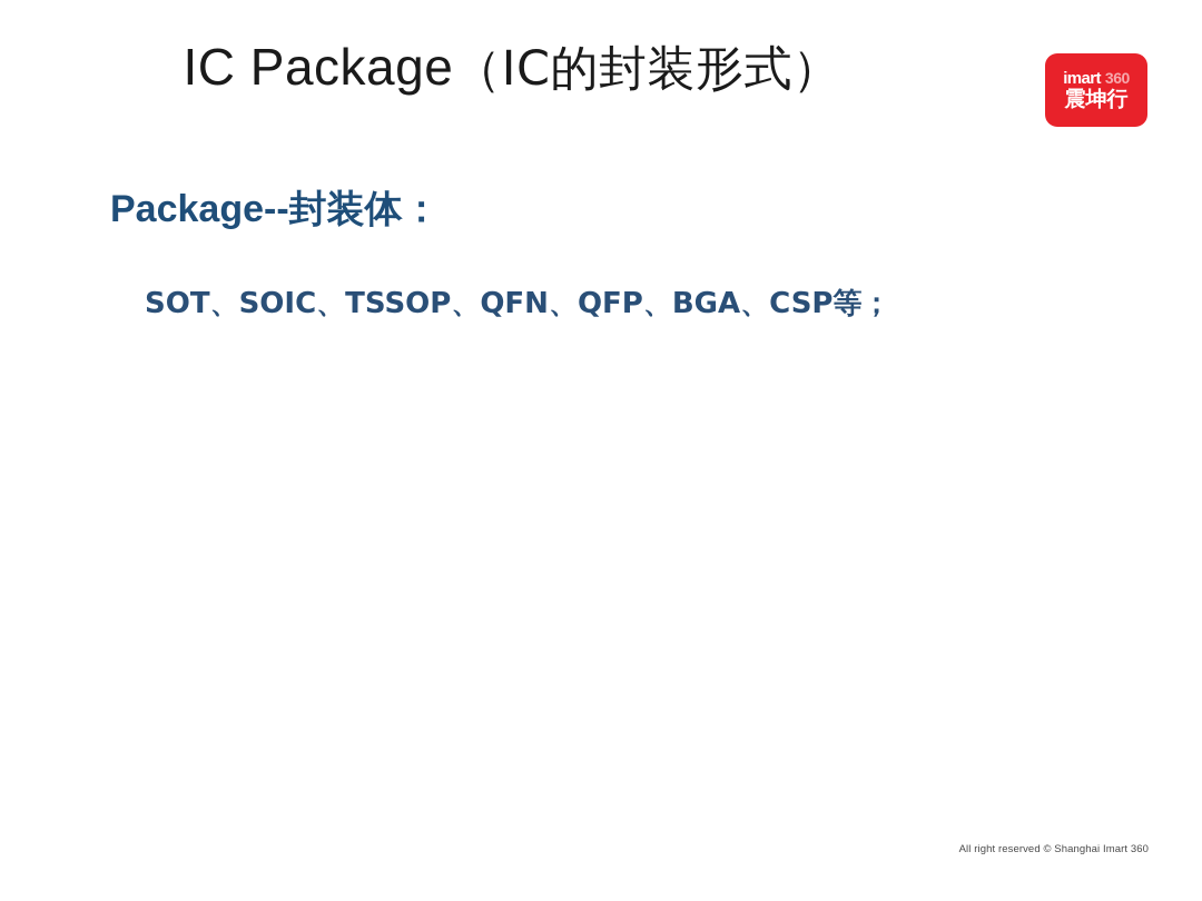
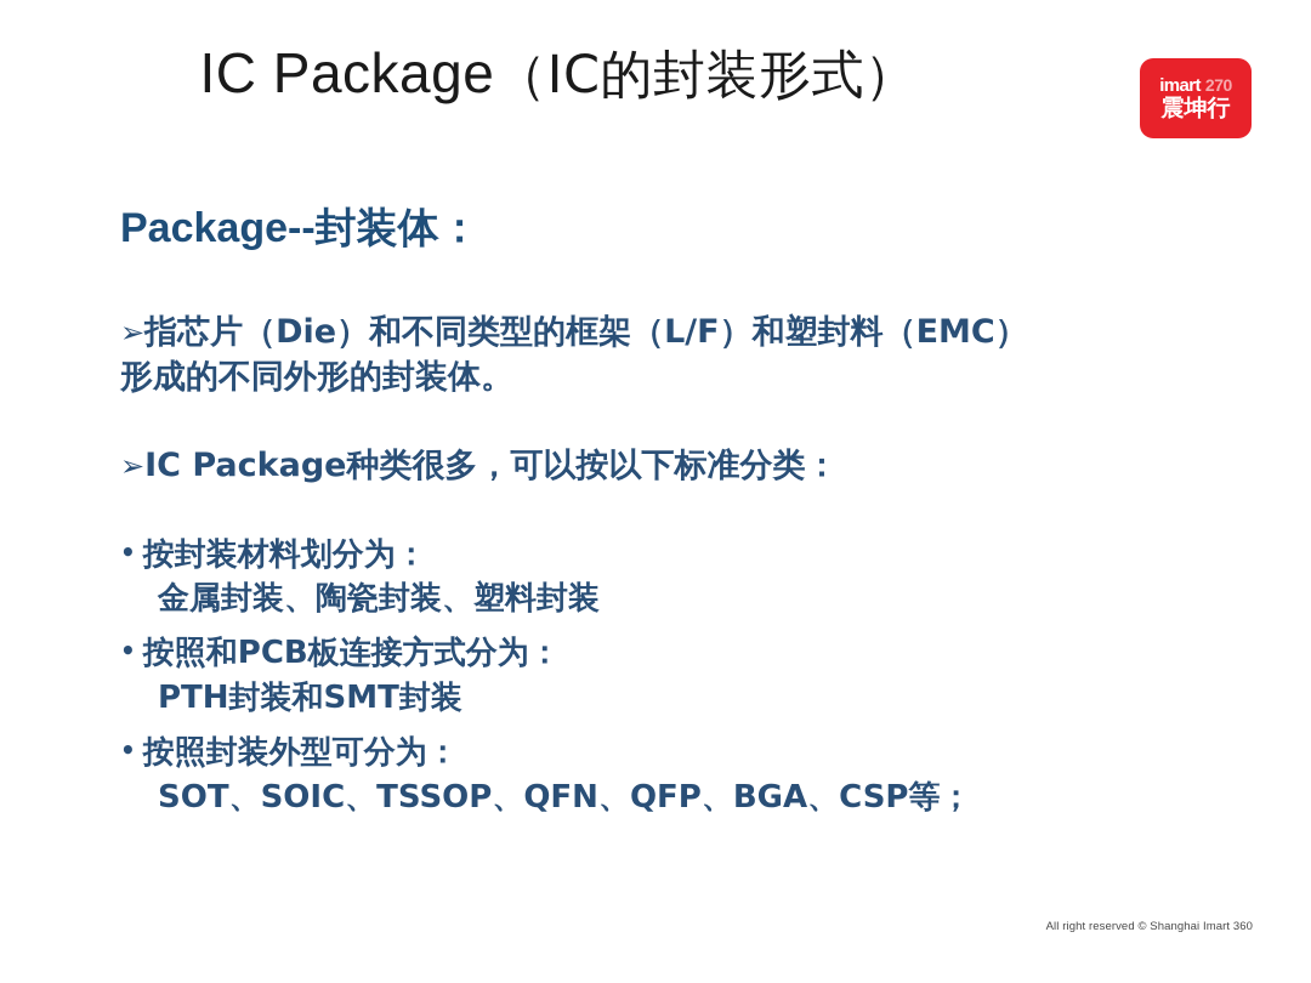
  IC Package（IC的封装形式）
  imart
- 360
+ 270
  震坤行
  Package--封装体：
+ ➢指芯片（Die）和不同类型的框架（L/F）和塑封料（EMC）
+ 形成的不同外形的封装体。
+ ➢IC Package种类很多，可以按以下标准分类：
+ • 按封装材料划分为：
+ 金属封装、陶瓷封装、塑料封装
+ • 按照和PCB板连接方式分为：
+ PTH封装和SMT封装
+ • 按照封装外型可分为：
  SOT、SOIC、TSSOP、QFN、QFP、BGA、CSP等；
  All right reserved © Shanghai Imart 360
